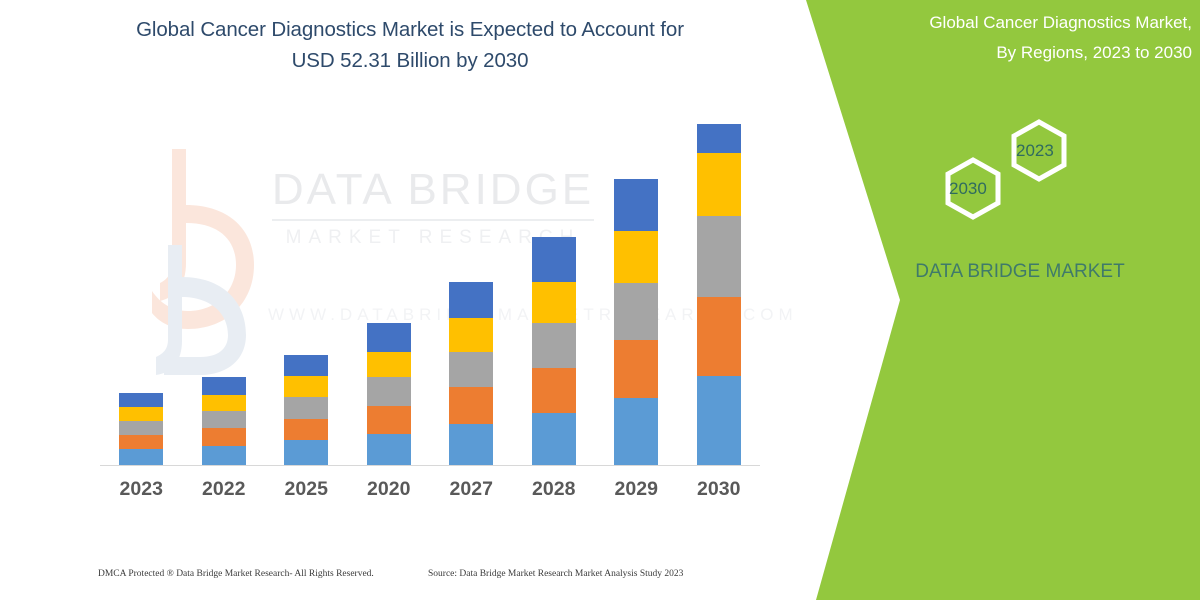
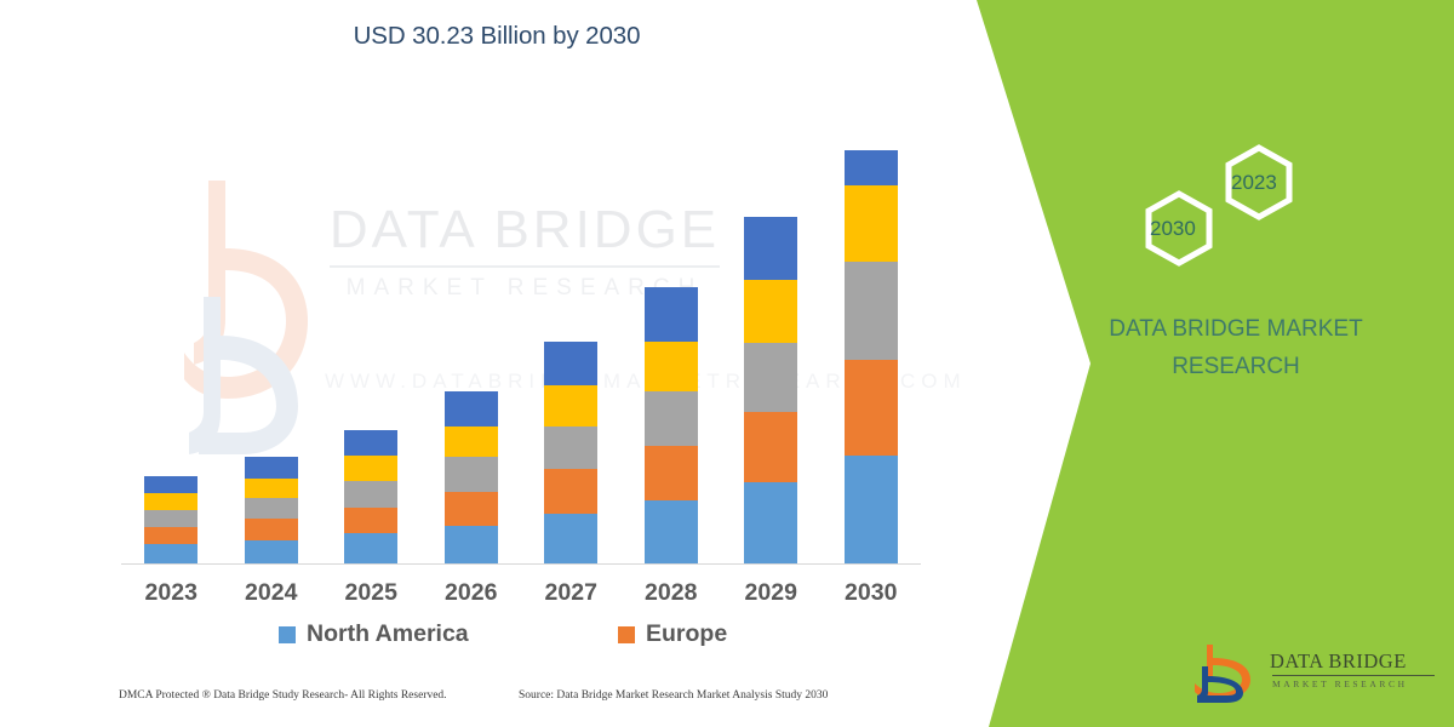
- Global Cancer Diagnostics Market is Expected to Account for
- USD 52.31 Billion by 2030
+ USD 30.23 Billion by 2030
  MARKET RESEAR
  2023
- 2022
+ 2024
  2025
- 2020
+ 2026
  2027
  2028
  2029
  2030
+ North America
+ Europe
- DMCA Protected ® Data Bridge Market Research- All Rights Reserved.
+ DMCA Protected ® Data Bridge Study Research- All Rights Reserved.
- Source: Data Bridge Market Research Market Analysis Study 2023
+ Source: Data Bridge Market Research Market Analysis Study 2030
- Global Cancer Diagnostics Market,
- By Regions, 2023 to 2030
  2030
  2023
  DATA BRIDGE MARKET
+ RESEARCH
+ DATA BRIDGE
+ MARKET RESEARCH
